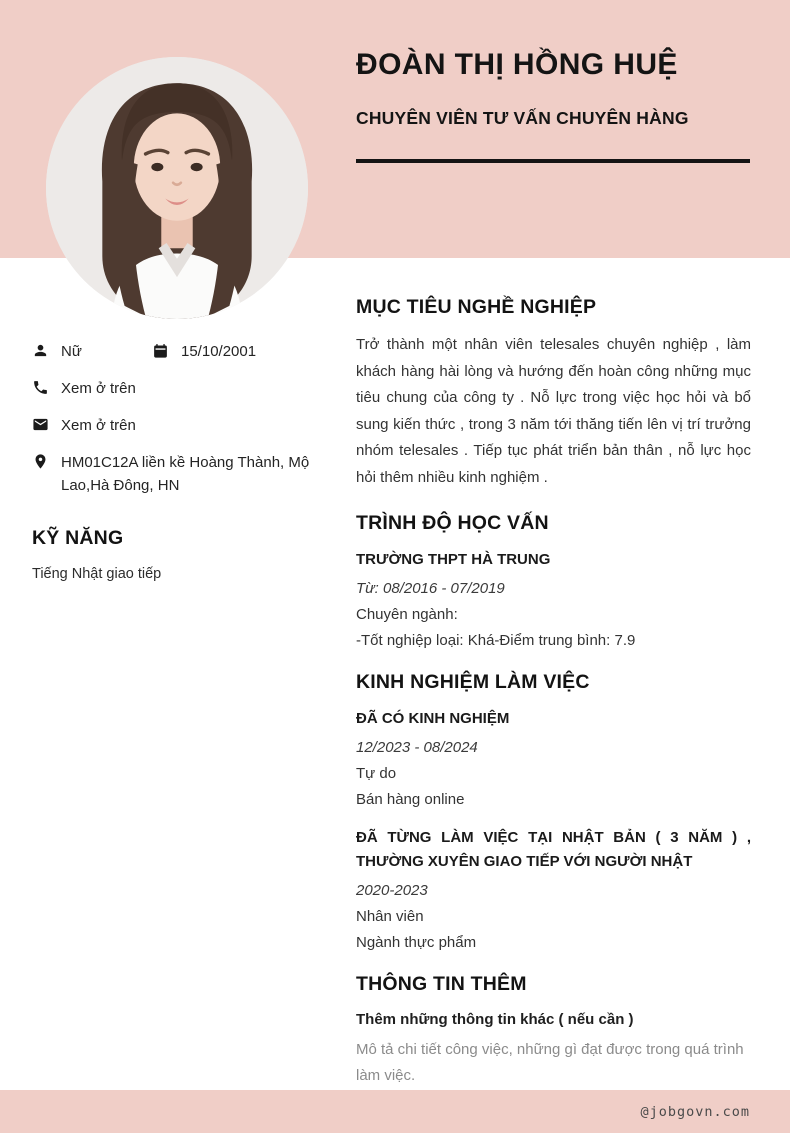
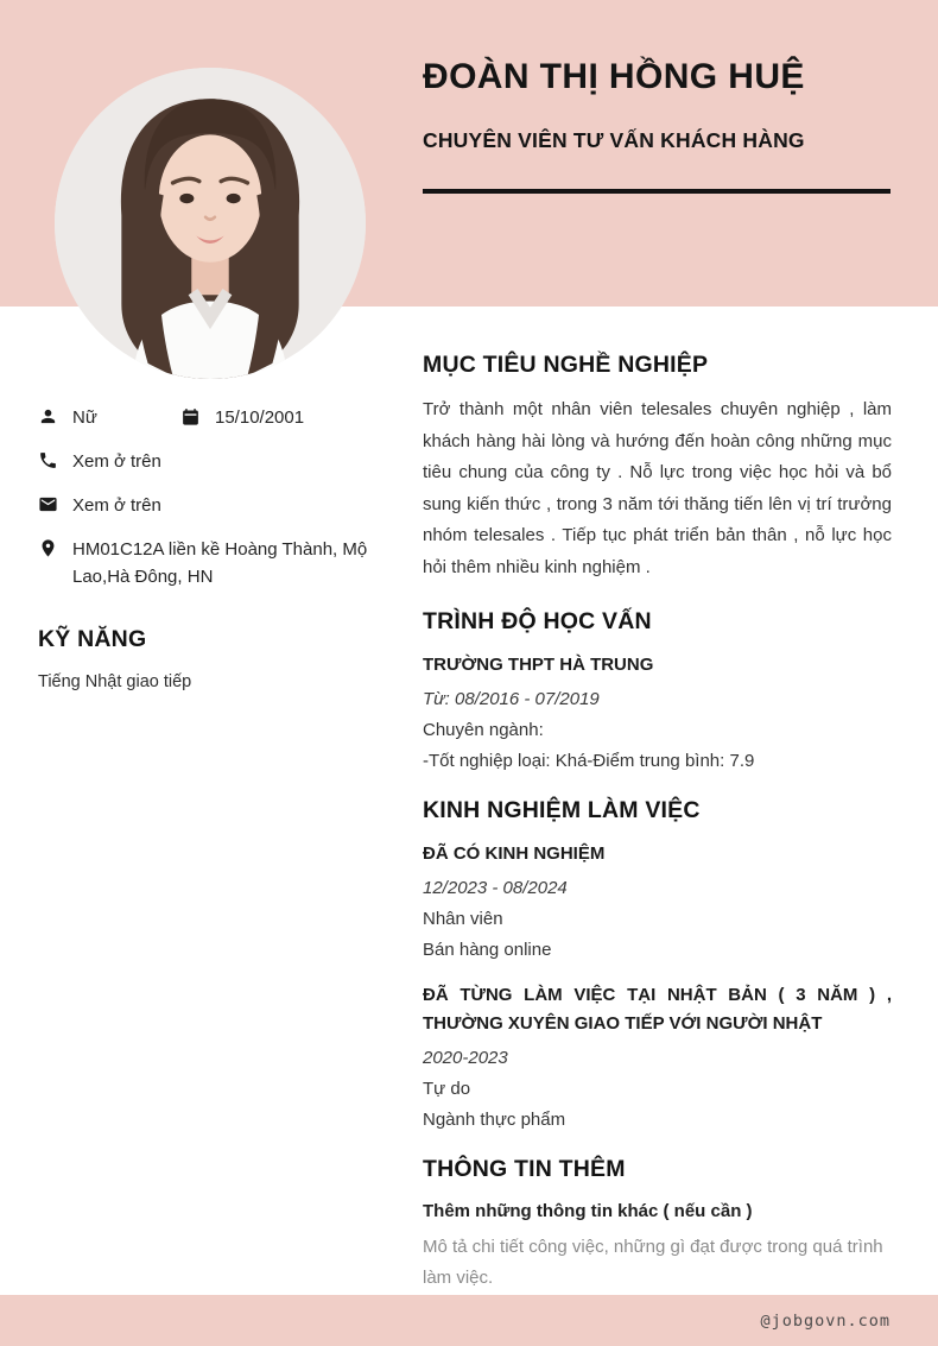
  ĐOÀN THỊ HỒNG HUỆ
- CHUYÊN VIÊN TƯ VẤN CHUYÊN HÀNG
+ CHUYÊN VIÊN TƯ VẤN KHÁCH HÀNG
  Nữ
  15/10/2001
  Xem ở trên
  Xem ở trên
  HM01C12A liền kề Hoàng Thành, Mộ Lao,Hà Đông, HN
  KỸ NĂNG
  Tiếng Nhật giao tiếp
  MỤC TIÊU NGHỀ NGHIỆP
  Trở thành một nhân viên telesales chuyên nghiệp , làm khách hàng hài lòng và hướng đến hoàn công những mục tiêu chung của công ty . Nỗ lực trong việc học hỏi và bổ sung kiến thức , trong 3 năm tới thăng tiến lên vị trí trưởng nhóm telesales . Tiếp tục phát triển bản thân , nỗ lực học hỏi thêm nhiều kinh nghiệm .
  TRÌNH ĐỘ HỌC VẤN
  TRƯỜNG THPT HÀ TRUNG
  Từ: 08/2016 - 07/2019
  Chuyên ngành:
  -Tốt nghiệp loại: Khá-Điểm trung bình: 7.9
  KINH NGHIỆM LÀM VIỆC
  ĐÃ CÓ KINH NGHIỆM
  12/2023 - 08/2024
- Tự do
+ Nhân viên
  Bán hàng online
  ĐÃ TỪNG LÀM VIỆC TẠI NHẬT BẢN ( 3 NĂM ) , THƯỜNG XUYÊN GIAO TIẾP VỚI NGƯỜI NHẬT
  2020-2023
- Nhân viên
+ Tự do
  Ngành thực phẩm
  THÔNG TIN THÊM
  Thêm những thông tin khác ( nếu cần )
  Mô tả chi tiết công việc, những gì đạt được trong quá trình làm việc.
  @jobgovn.com
